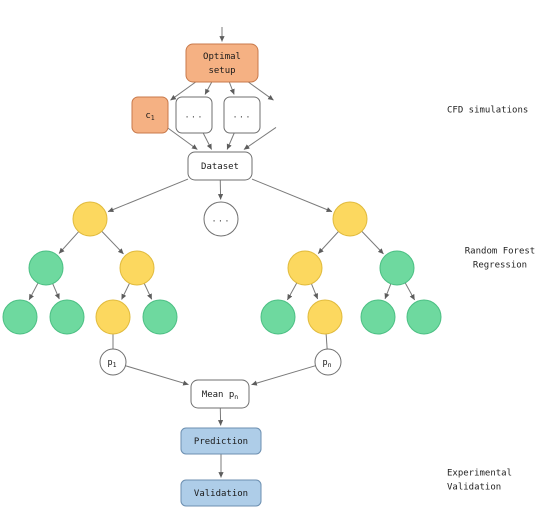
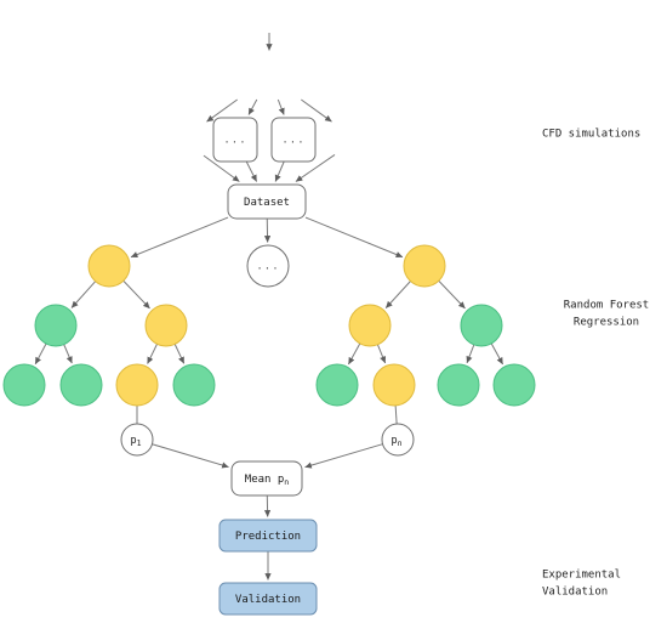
- Optimal
- setup
- c1
  ...
  ...
  Dataset
  Mean pn
  Prediction
  Validation
  ...
  p1
  pn
  CFD simulations
  Random Forest
  Regression
  Experimental
  Validation
